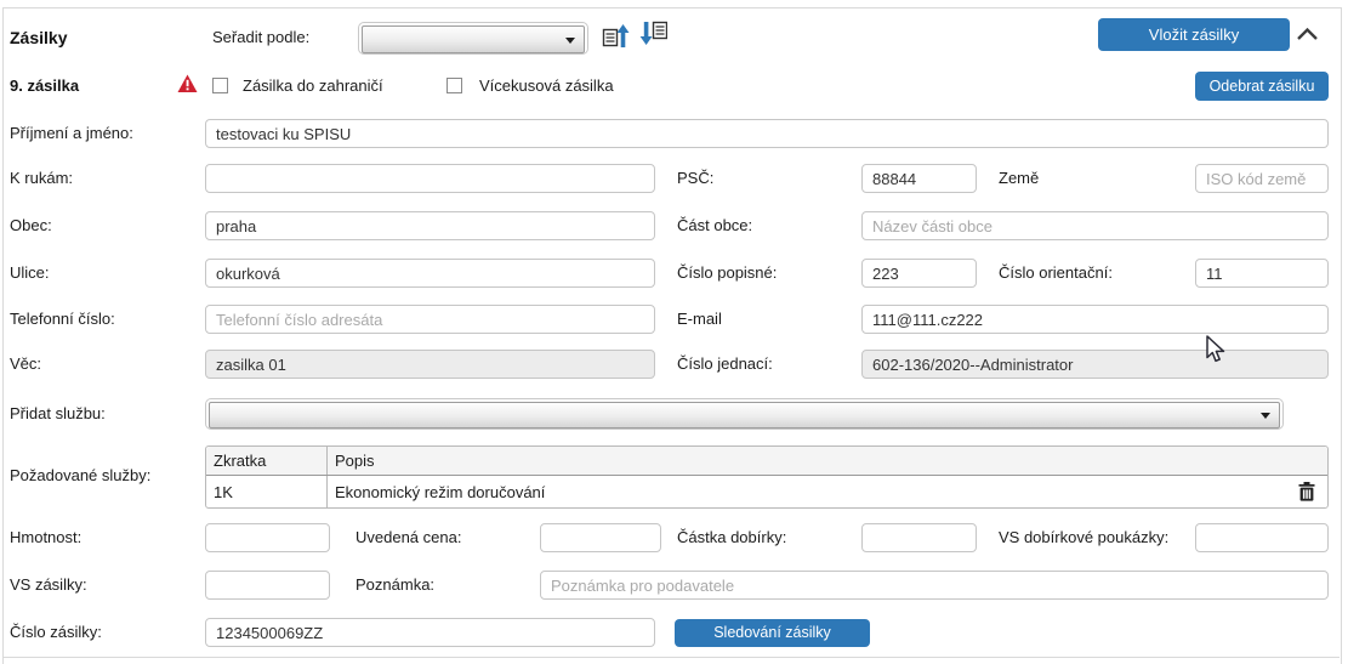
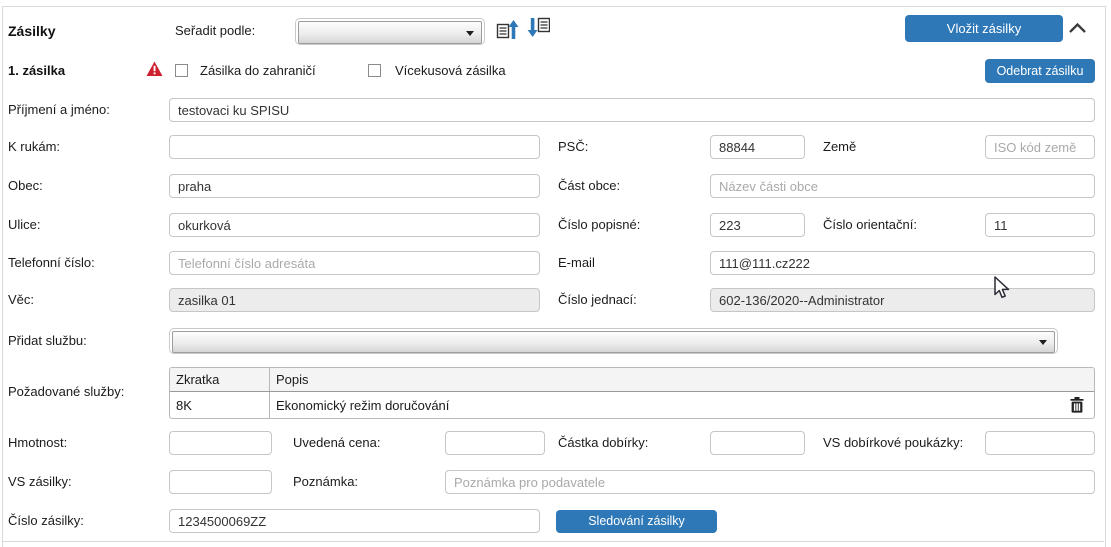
  Zásilky
  Seřadit podle:
  Vložit zásilky
- 9. zásilka
+ 1. zásilka
  Zásilka do zahraničí
  Vícekusová zásilka
  Odebrat zásilku
  Příjmení a jméno:
  testovaci ku SPISU
  K rukám:
  PSČ:
  88844
  Země
  ISO kód země
  Obec:
  praha
  Část obce:
  Název části obce
  Ulice:
  okurková
  Číslo popisné:
  223
  Číslo orientační:
  11
  Telefonní číslo:
  Telefonní číslo adresáta
  E-mail
  111@111.cz222
  Věc:
  zasilka 01
  Číslo jednací:
  602-136/2020--Administrator
  Přidat službu:
  Požadované služby:
  Zkratka
  Popis
- 1K
+ 8K
  Ekonomický režim doručování
  Hmotnost:
  Uvedená cena:
  Částka dobírky:
  VS dobírkové poukázky:
  VS zásilky:
  Poznámka:
  Poznámka pro podavatele
  Číslo zásilky:
  1234500069ZZ
  Sledování zásilky
